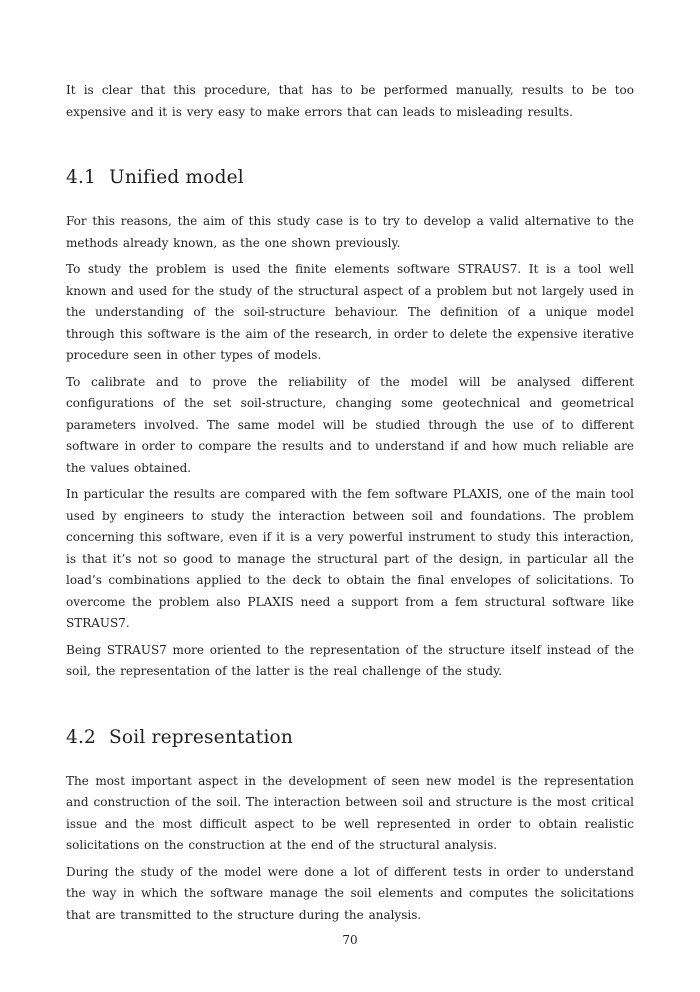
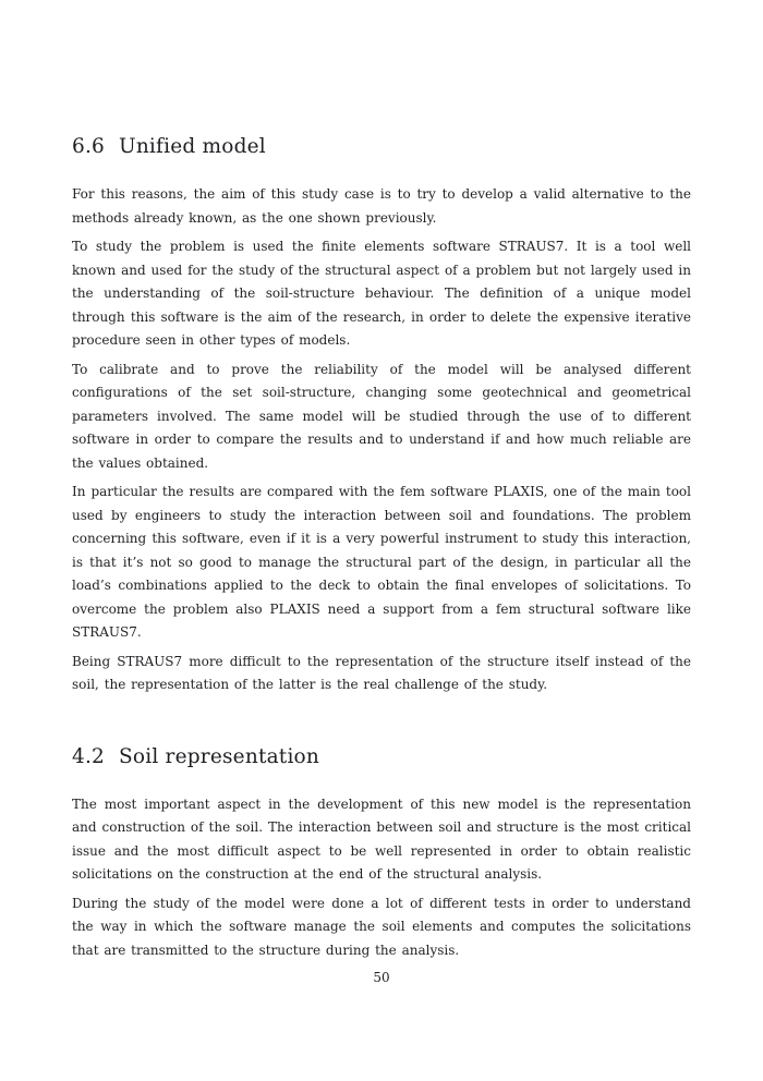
- It is clear that this procedure, that has to be performed manually, results to be too expensive and it is very easy to make errors that can leads to misleading results.
- 4.1 Unified model
+ 6.6 Unified model
  For this reasons, the aim of this study case is to try to develop a valid alternative to the methods already known, as the one shown previously.
  To study the problem is used the finite elements software STRAUS7. It is a tool well known and used for the study of the structural aspect of a problem but not largely used in the understanding of the soil-structure behaviour. The definition of a unique model through this software is the aim of the research, in order to delete the expensive iterative procedure seen in other types of models.
  To calibrate and to prove the reliability of the model will be analysed different configurations of the set soil-structure, changing some geotechnical and geometrical parameters involved. The same model will be studied through the use of to different software in order to compare the results and to understand if and how much reliable are the values obtained.
  In particular the results are compared with the fem software PLAXIS, one of the main tool used by engineers to study the interaction between soil and foundations. The problem concerning this software, even if it is a very powerful instrument to study this interaction, is that it’s not so good to manage the structural part of the design, in particular all the load’s combinations applied to the deck to obtain the final envelopes of solicitations. To overcome the problem also PLAXIS need a support from a fem structural software like STRAUS7.
- Being STRAUS7 more oriented to the representation of the structure itself instead of the soil, the representation of the latter is the real challenge of the study.
+ Being STRAUS7 more difficult to the representation of the structure itself instead of the soil, the representation of the latter is the real challenge of the study.
  4.2 Soil representation
- The most important aspect in the development of seen new model is the representation and construction of the soil. The interaction between soil and structure is the most critical issue and the most difficult aspect to be well represented in order to obtain realistic solicitations on the construction at the end of the structural analysis.
+ The most important aspect in the development of this new model is the representation and construction of the soil. The interaction between soil and structure is the most critical issue and the most difficult aspect to be well represented in order to obtain realistic solicitations on the construction at the end of the structural analysis.
  During the study of the model were done a lot of different tests in order to understand the way in which the software manage the soil elements and computes the solicitations that are transmitted to the structure during the analysis.
- 70
+ 50
